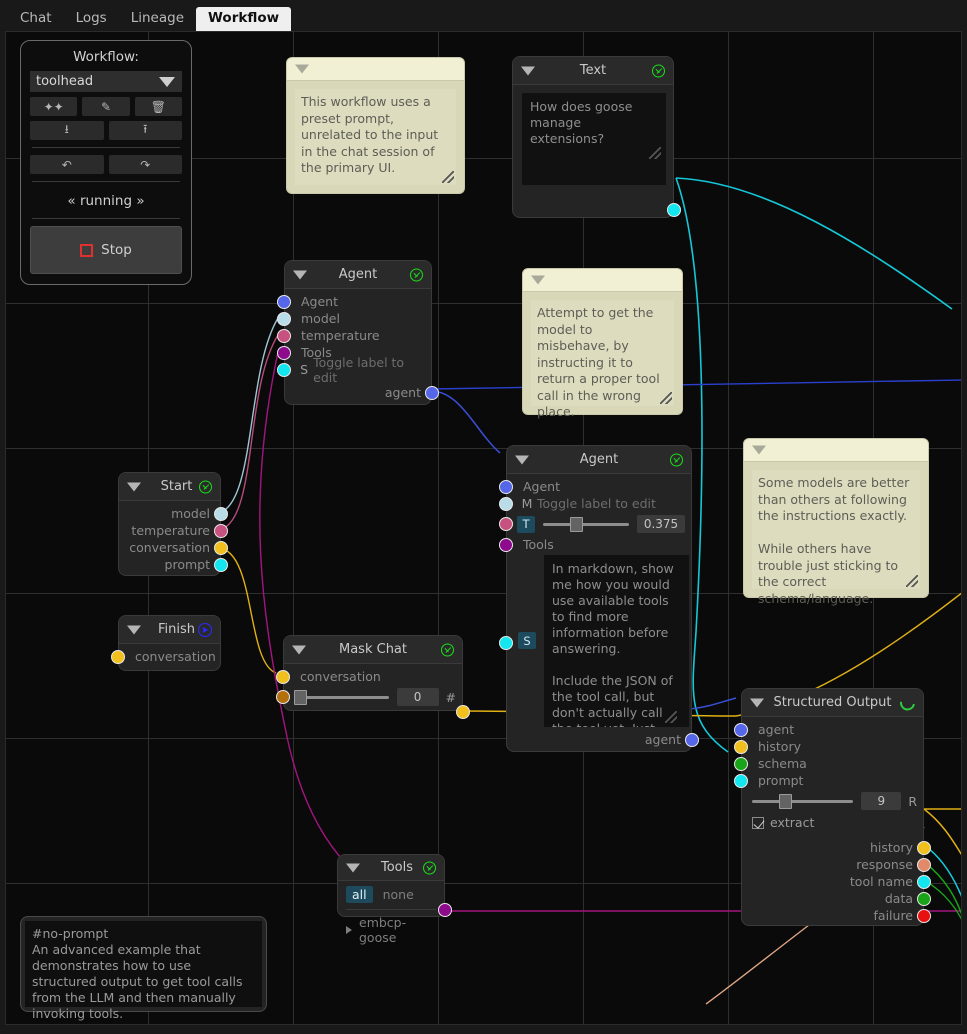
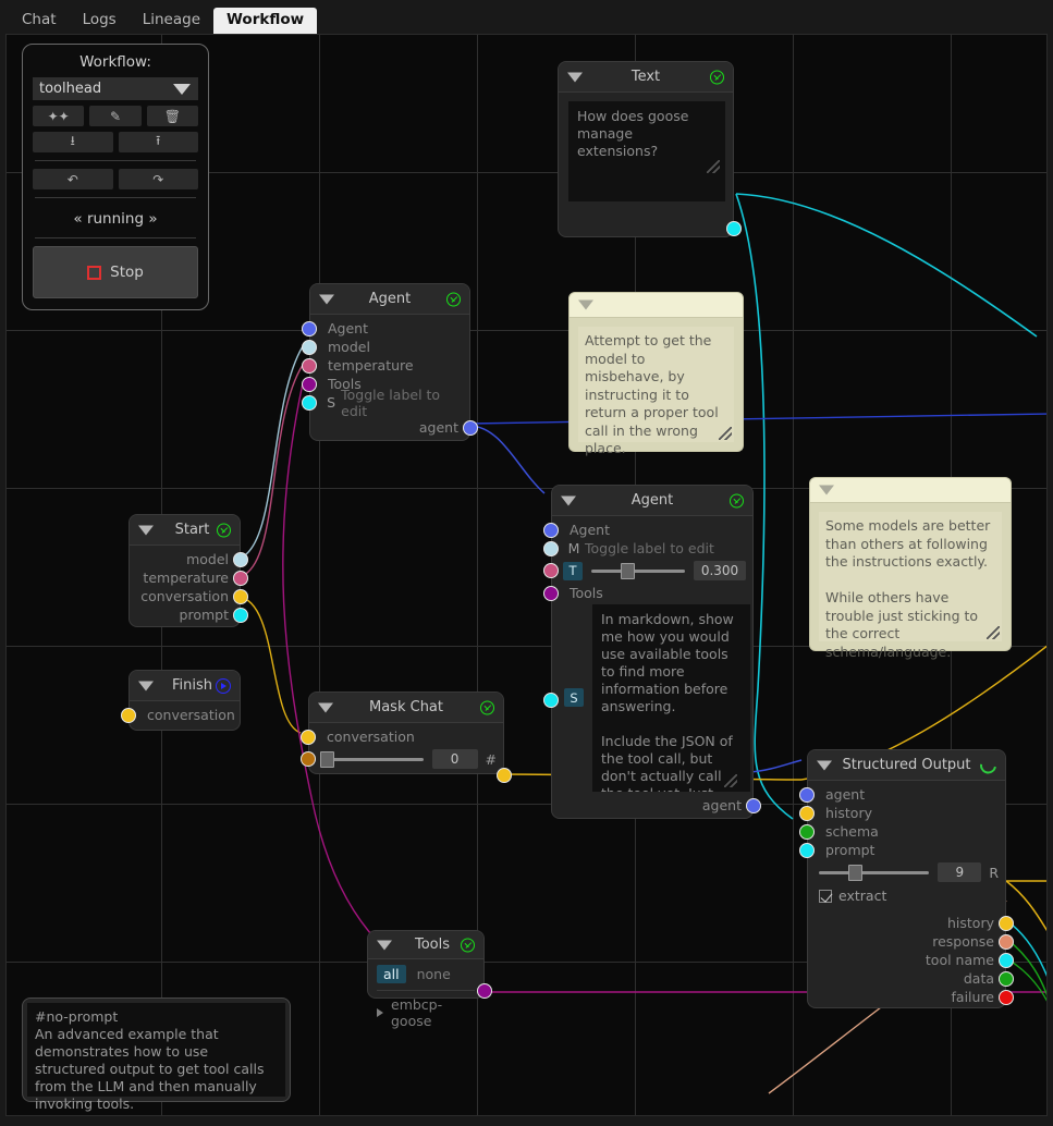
  Chat
  Logs
  Lineage
  Workflow
- This workflow uses a preset prompt, unrelated to the input in the chat session of the primary UI.
  Text
  How does goose manage extensions?
  Attempt to get the model to misbehave, by instructing it to return a proper tool call in the wrong place.
  Agent
  Agent
  model
  temperature
  Tools
  S
  Toggle label to edit
  agent
  Agent
  Agent
  M
  Toggle label to edit
  T
- 0.375
+ 0.300
  Tools
  S
  In markdown, show me how you would use available tools to find more information before answering.
  agent
  Some models are better than others at following the instructions exactly.
  While others have trouble just sticking to the correct schema/language.
  Start
  model
  temperature
  conversation
  prompt
  Finish
  conversation
  Mask Chat
  conversation
  0
  #
  Tools
  all
  none
  embcp-goose
  Structured Output
  agent
  history
  schema
  prompt
  9
  R
  extract
  history
  response
  tool name
  data
  failure
  Workflow:
  toolhead
  ✦✦
  ✎
  🗑
  ⭳
  ⭱
  ↶
  ↷
  « running »
  Stop
  #no-prompt
  An advanced example that demonstrates how to use structured output to get tool calls from the LLM and then manually invoking tools.
